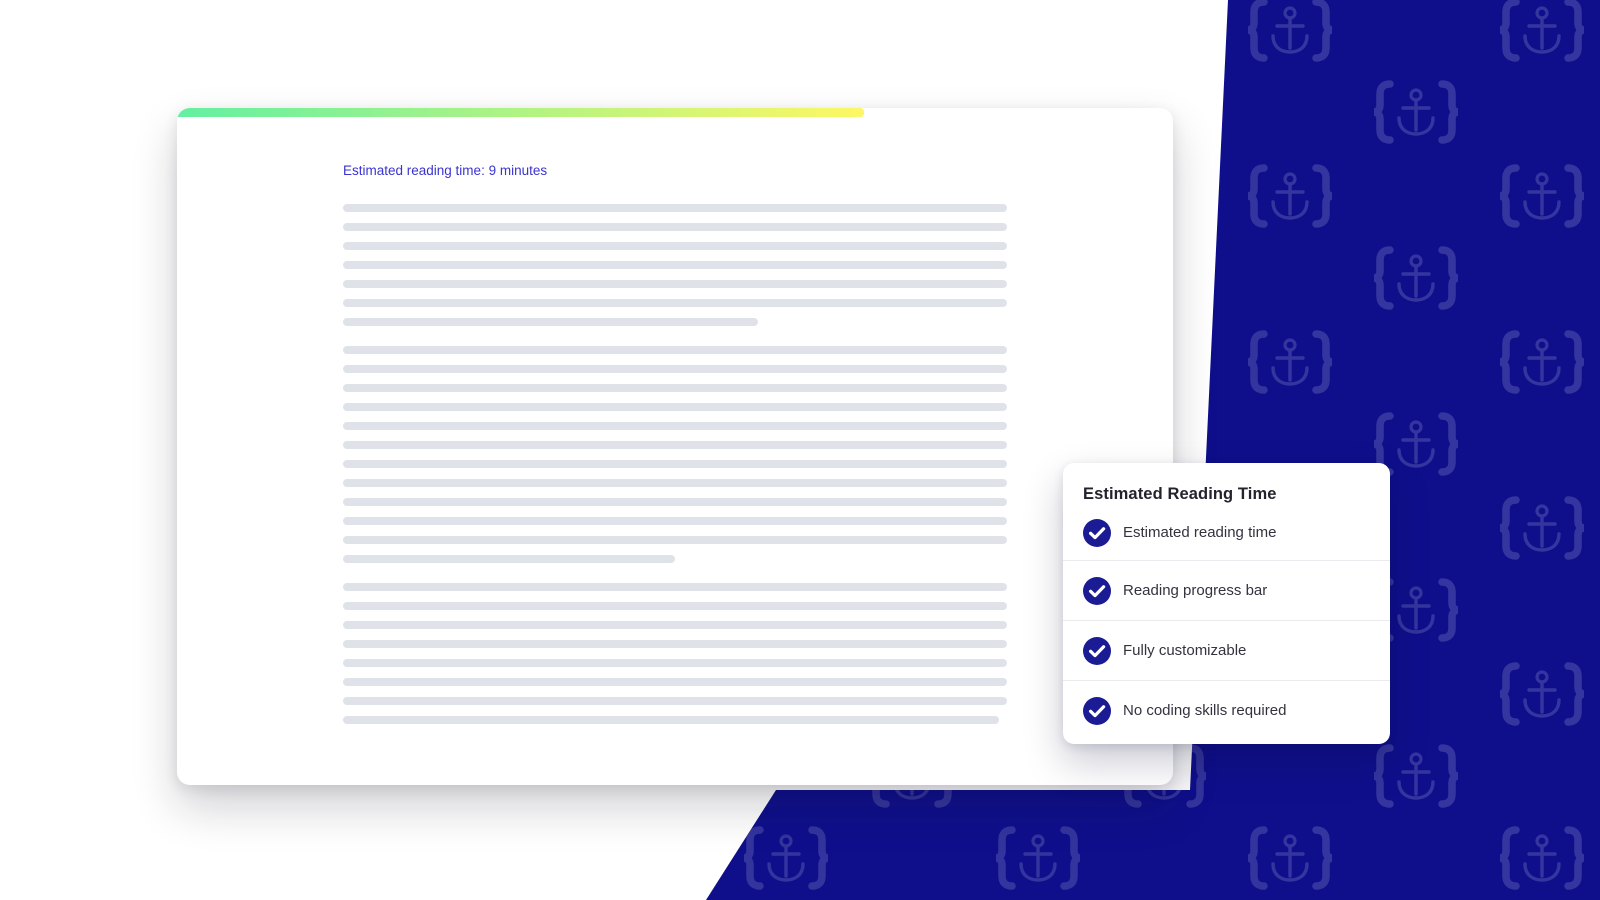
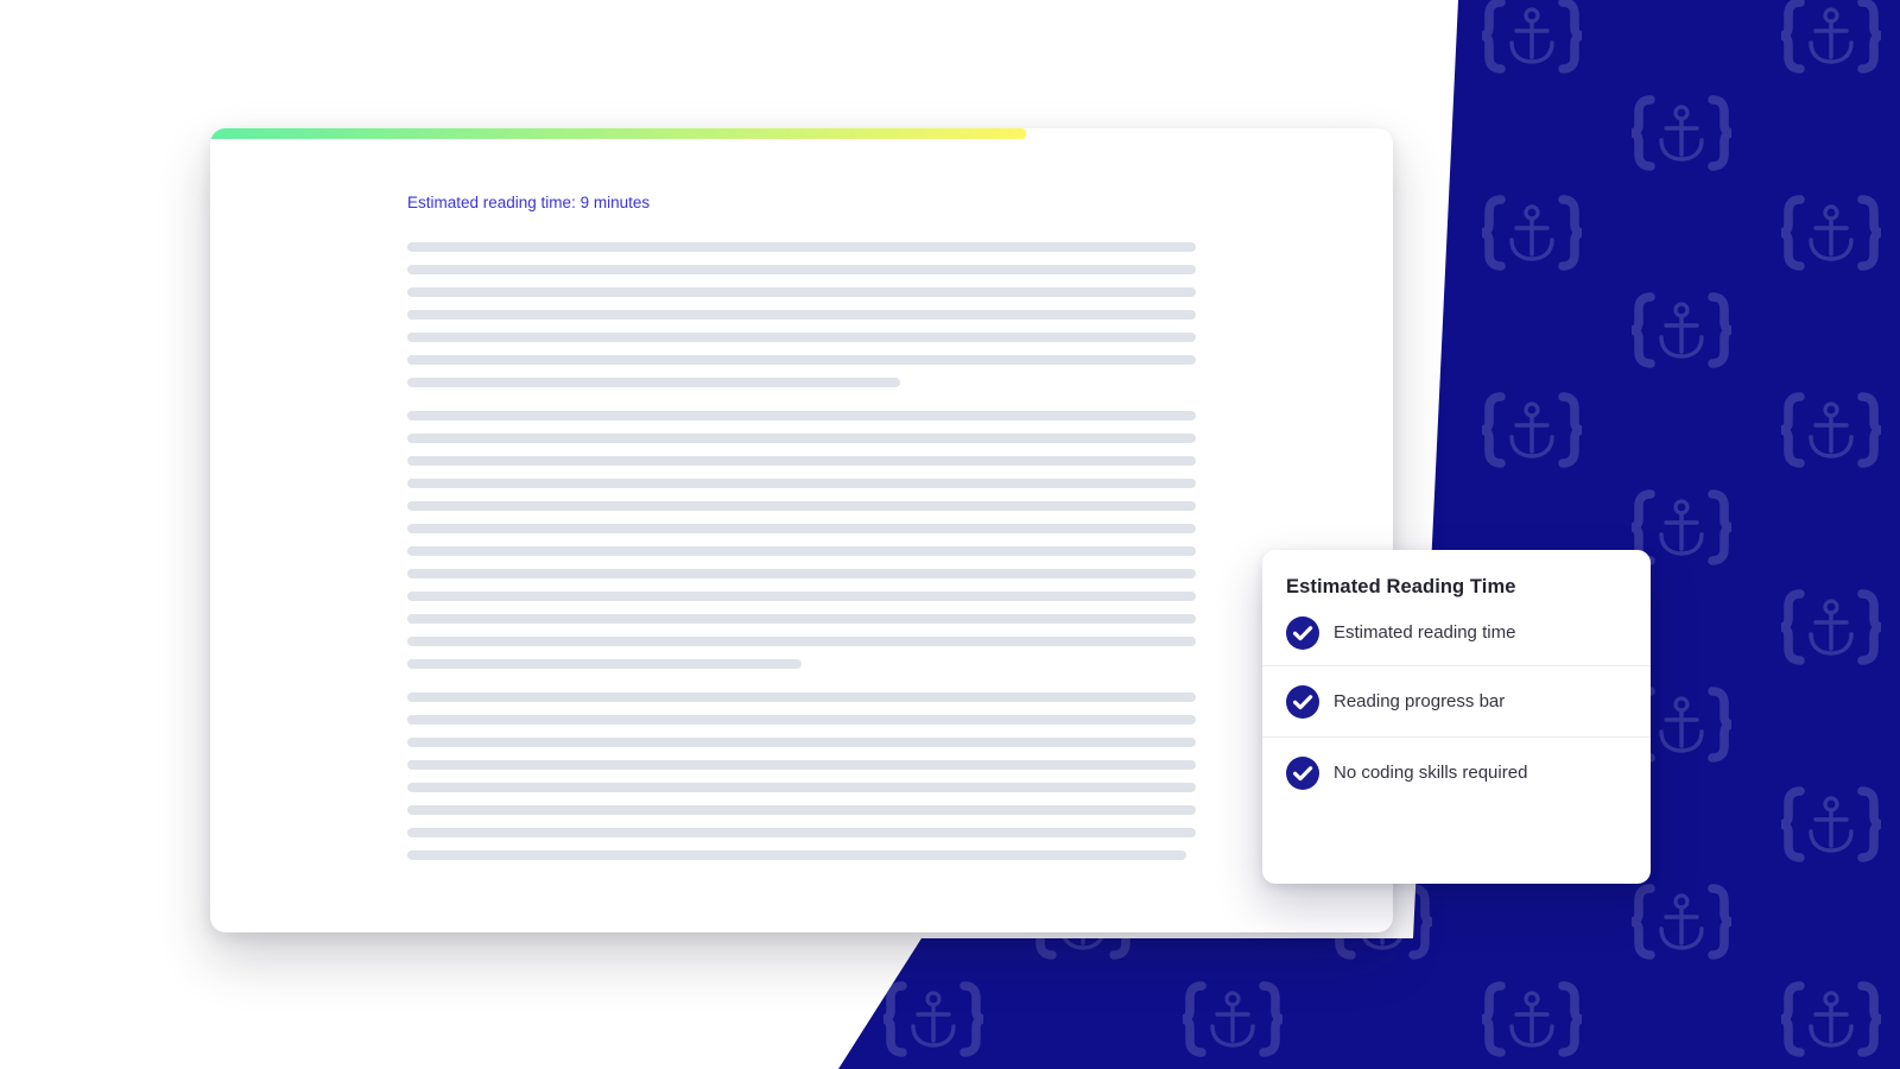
  Estimated reading time: 9 minutes
  Estimated Reading Time
  Estimated reading time
  Reading progress bar
- Fully customizable
  No coding skills required
